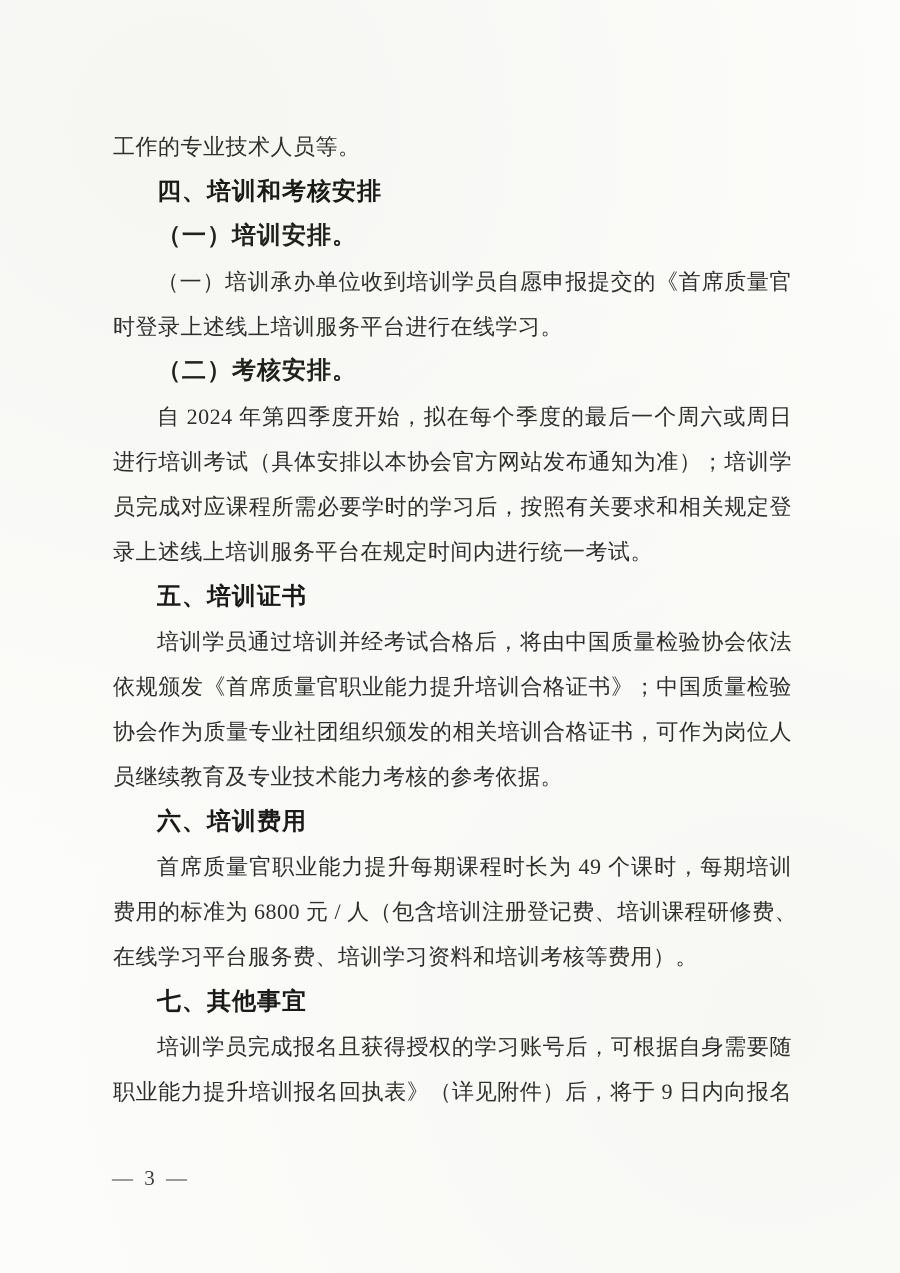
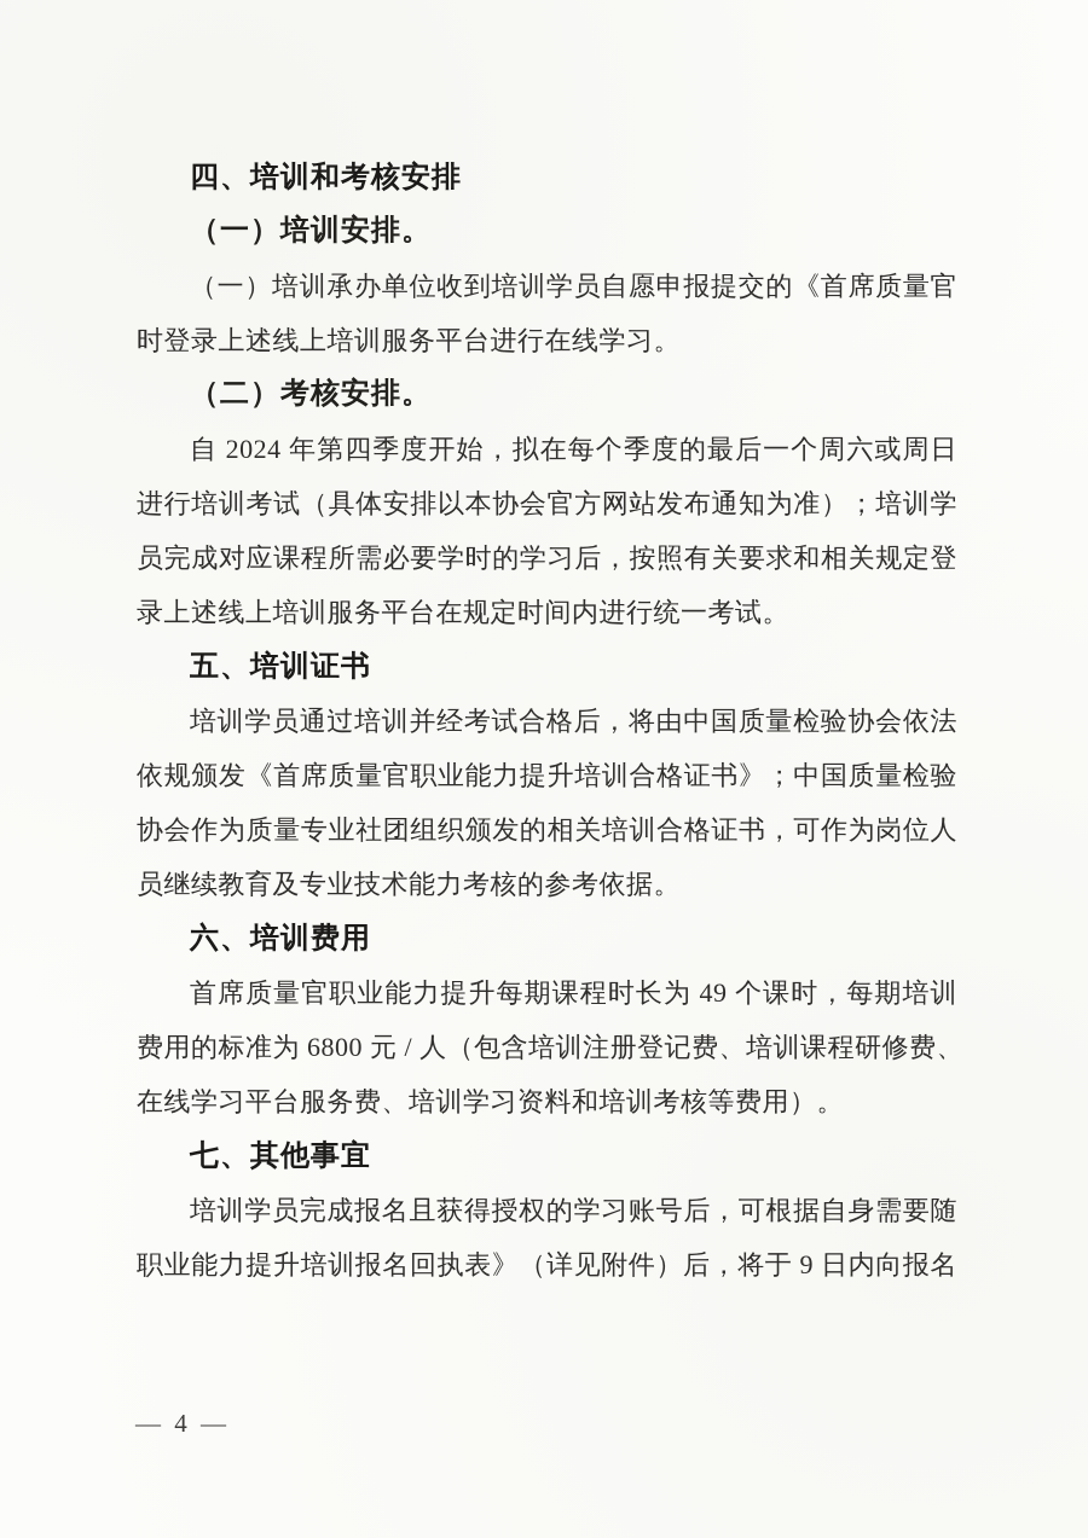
- 工作的专业技术人员等。
  四、培训和考核安排
  （一）培训安排。
  （一）培训承办单位收到培训学员自愿申报提交的《首席质量官
  时登录上述线上培训服务平台进行在线学习。
  （二）考核安排。
  自 2024 年第四季度开始，拟在每个季度的最后一个周六或周日
  进行培训考试（具体安排以本协会官方网站发布通知为准）；培训学
  员完成对应课程所需必要学时的学习后，按照有关要求和相关规定登
  录上述线上培训服务平台在规定时间内进行统一考试。
  五、培训证书
  培训学员通过培训并经考试合格后，将由中国质量检验协会依法
  依规颁发《首席质量官职业能力提升培训合格证书》；中国质量检验
  协会作为质量专业社团组织颁发的相关培训合格证书，可作为岗位人
  员继续教育及专业技术能力考核的参考依据。
  六、培训费用
  首席质量官职业能力提升每期课程时长为 49 个课时，每期培训
  费用的标准为 6800 元 / 人（包含培训注册登记费、培训课程研修费、
  在线学习平台服务费、培训学习资料和培训考核等费用）。
  七、其他事宜
  培训学员完成报名且获得授权的学习账号后，可根据自身需要随
  职业能力提升培训报名回执表》（详见附件）后，将于 9 日内向报名
- — 3 —
+ — 4 —
